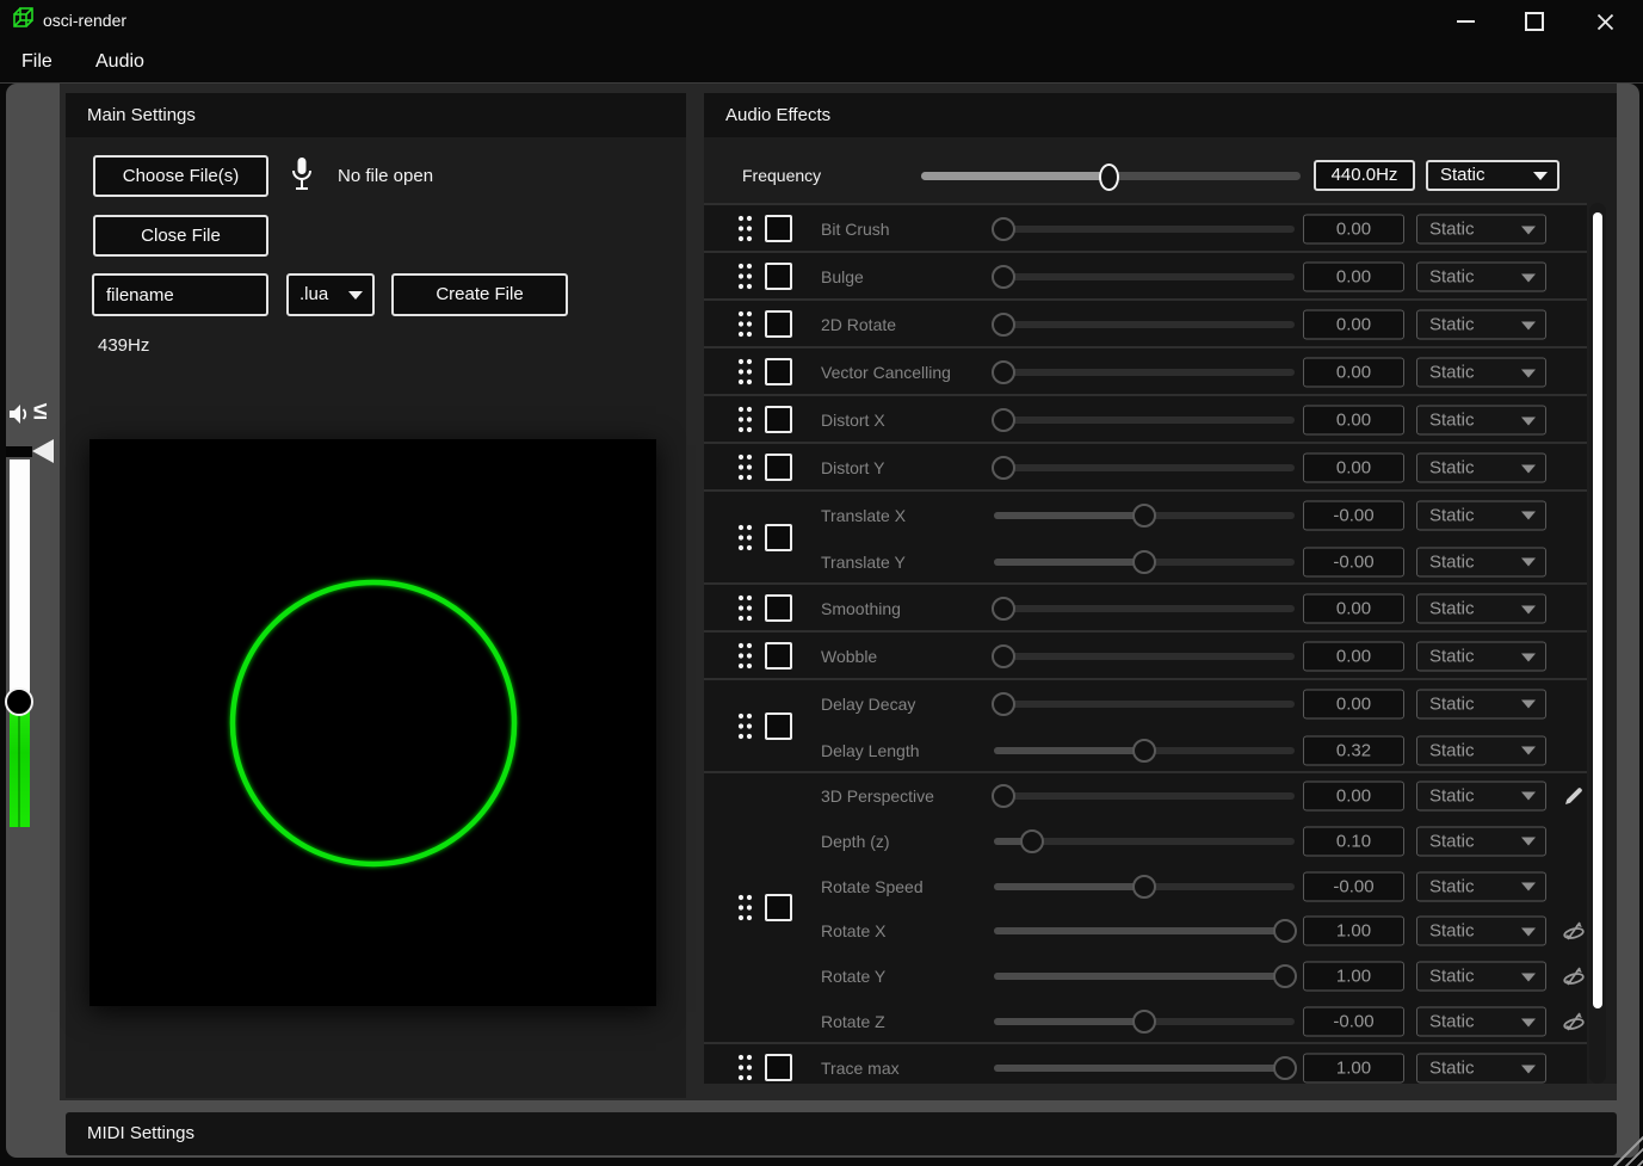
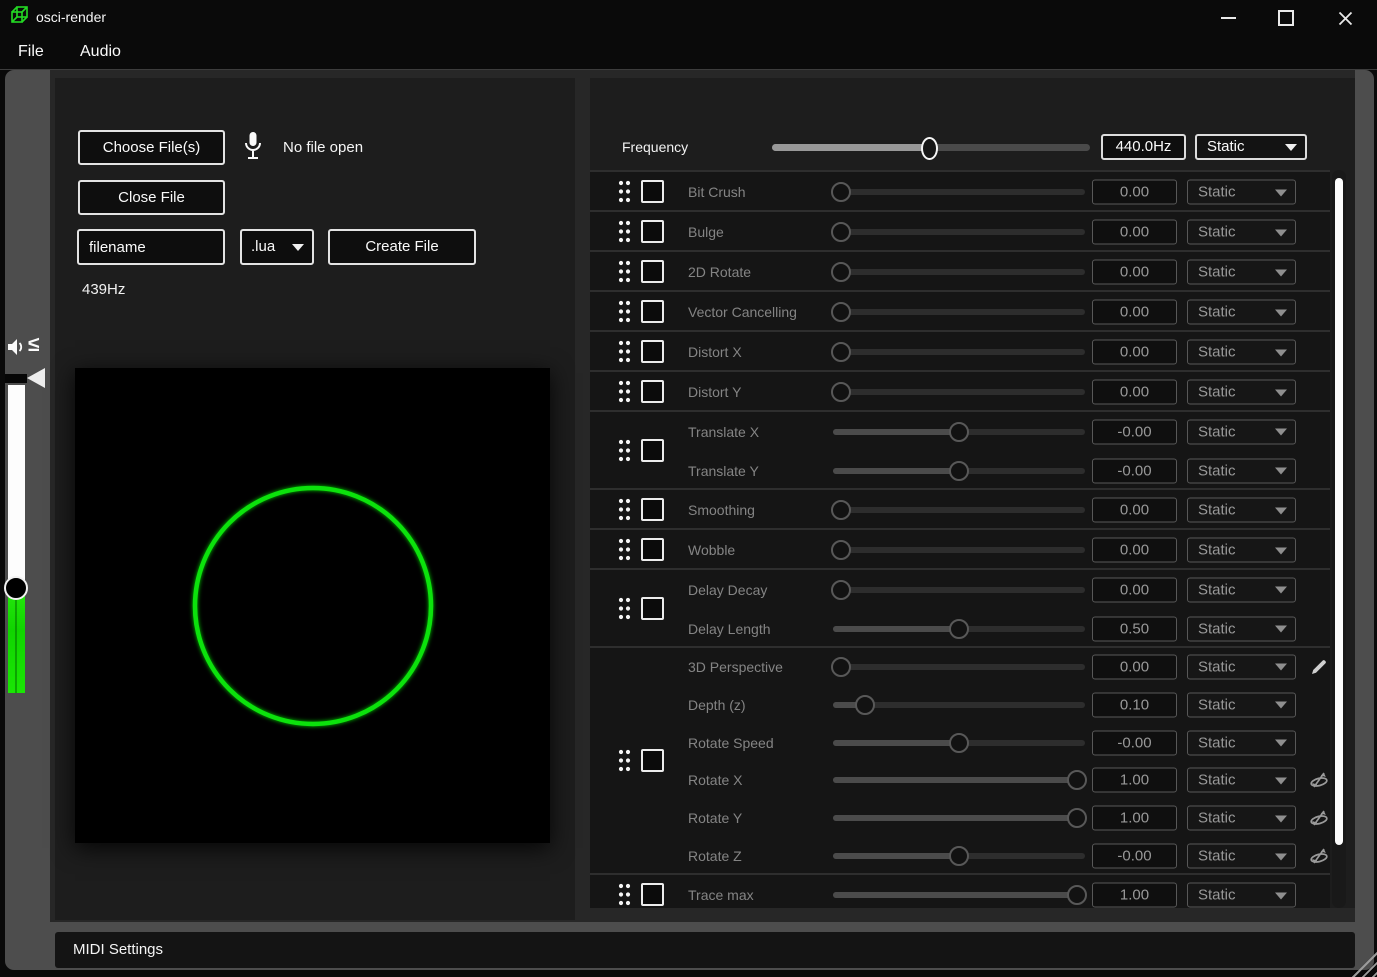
  osci-render
  File
  Audio
  ≤
- Main Settings
  Choose File(s)
  No file open
  Close File
  filename
  .lua
  Create File
  439Hz
- Audio Effects
  Frequency
  440.0Hz
  Static
  Bit Crush
  0.00
  Static
  Bulge
  0.00
  Static
  2D Rotate
  0.00
  Static
  Vector Cancelling
  0.00
  Static
  Distort X
  0.00
  Static
  Distort Y
  0.00
  Static
  Translate X
  -0.00
  Static
  Translate Y
  -0.00
  Static
  Smoothing
  0.00
  Static
  Wobble
  0.00
  Static
  Delay Decay
  0.00
  Static
  Delay Length
- 0.32
+ 0.50
  Static
  3D Perspective
  0.00
  Static
  Depth (z)
  0.10
  Static
  Rotate Speed
  -0.00
  Static
  Rotate X
  1.00
  Static
  Rotate Y
  1.00
  Static
  Rotate Z
  -0.00
  Static
  Trace max
  1.00
  Static
  MIDI Settings
